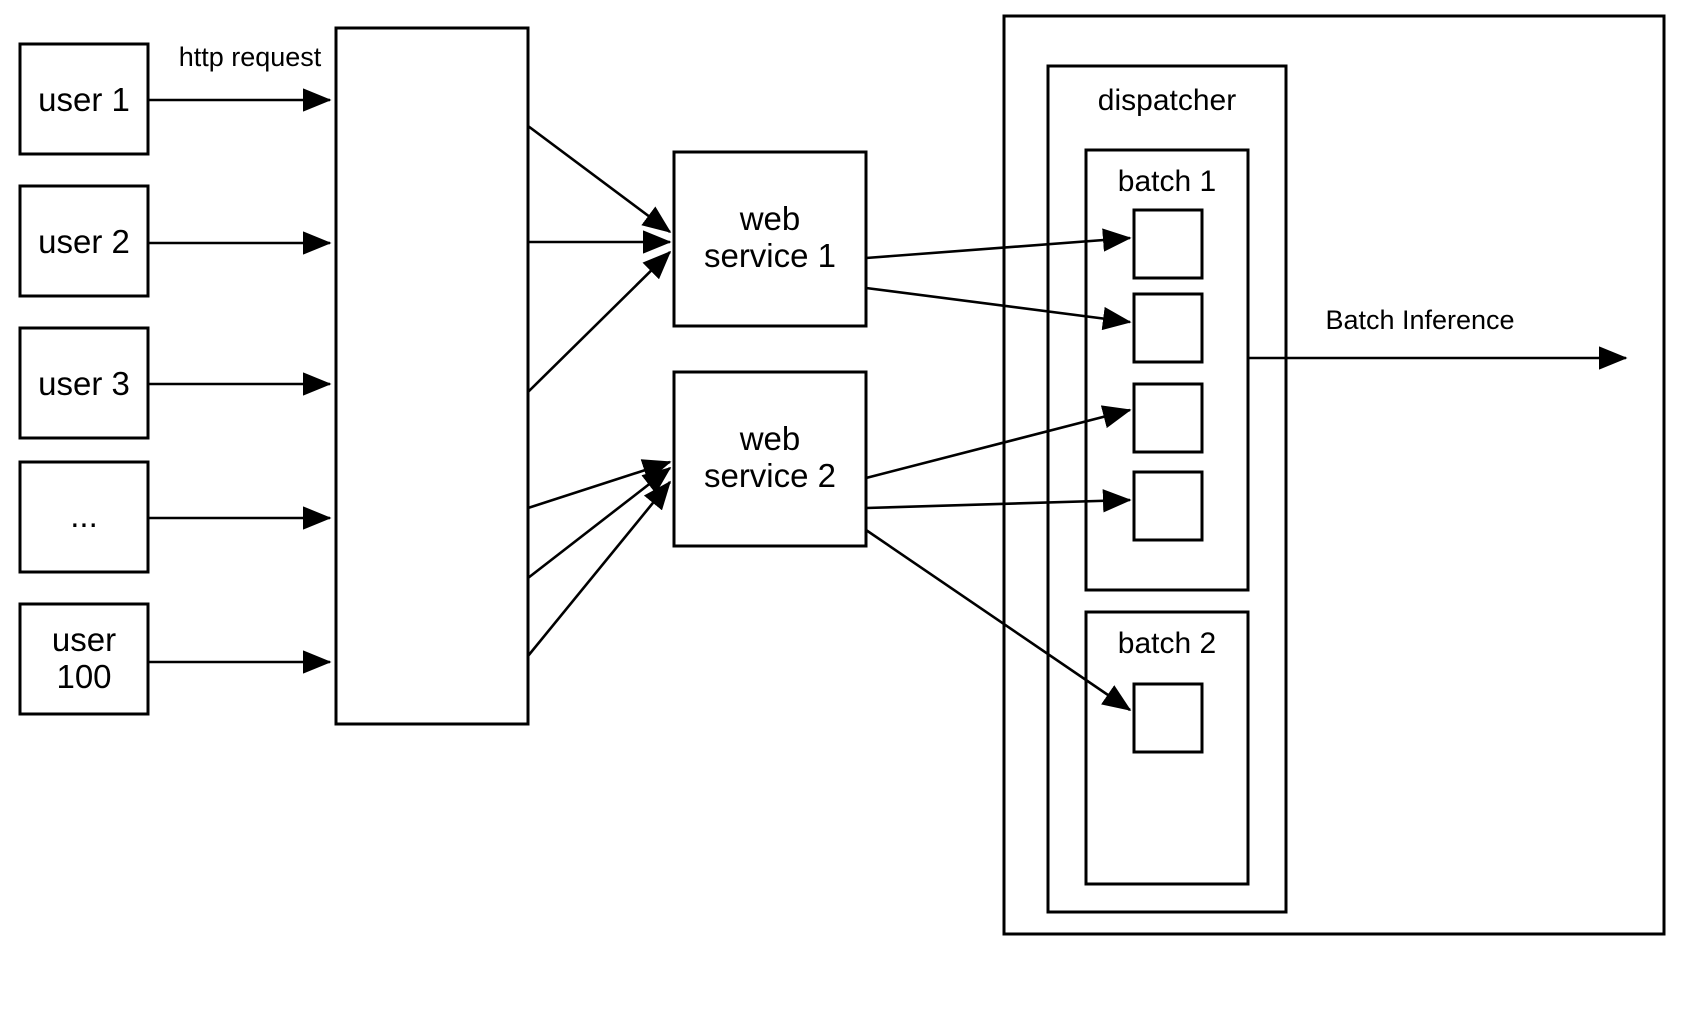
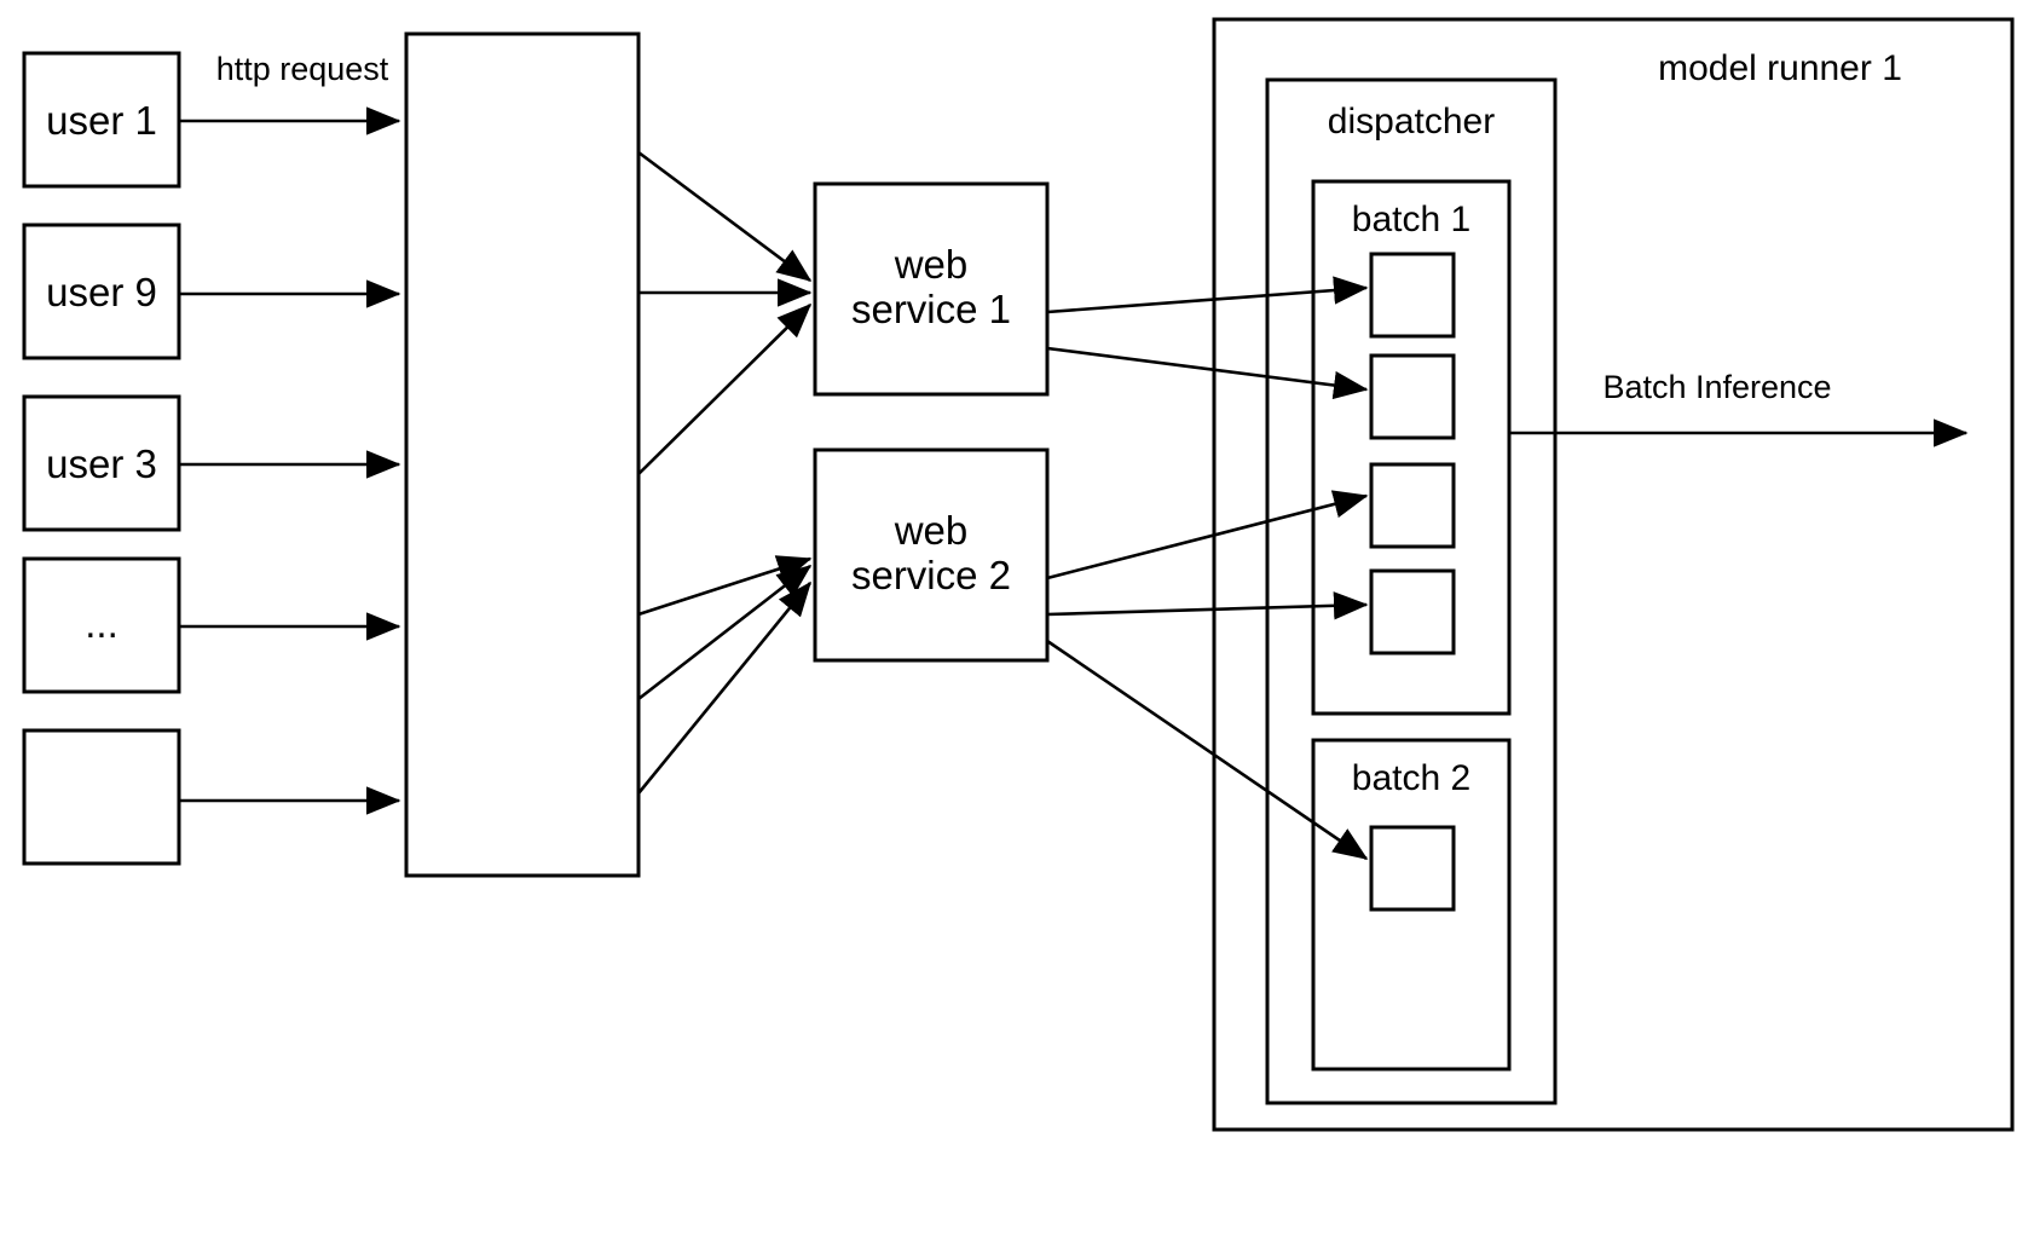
  user 1
- user 2
+ user 9
  user 3
  ...
- user
- 100
  web
  service 1
  web
  service 2
+ model runner 1
  dispatcher
  batch 1
  batch 2
  http request
  Batch Inference
